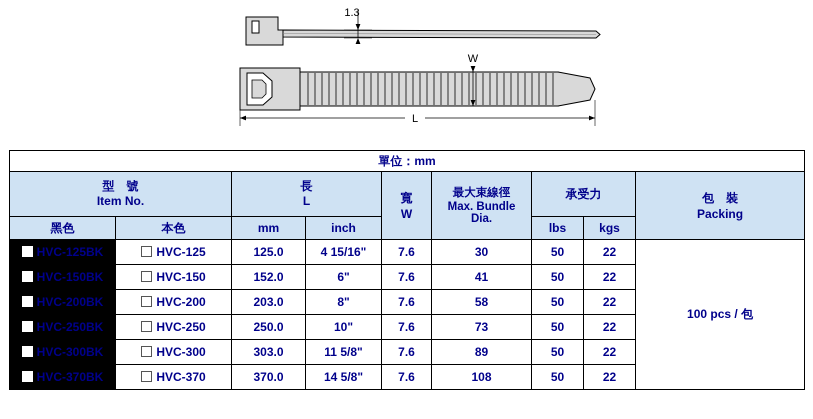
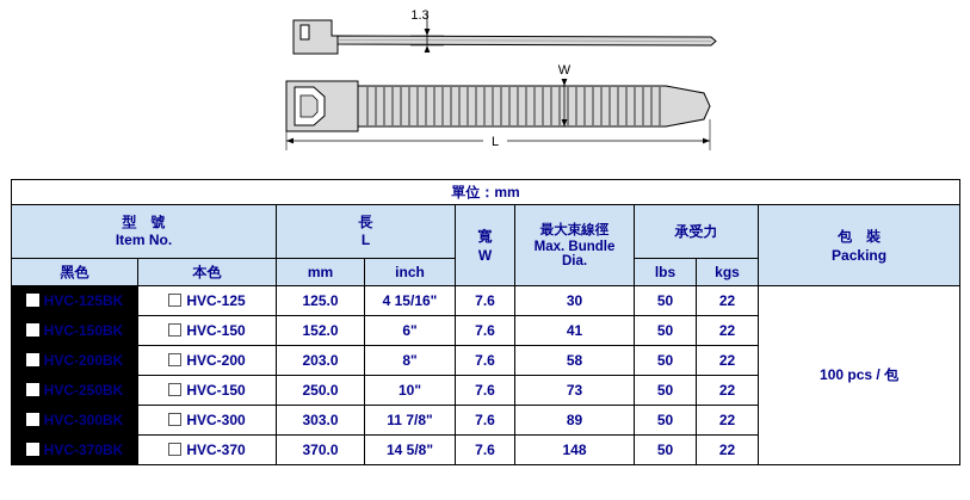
  1.3
  W
  L
  單位：mm
  型 號 Item No.	長 L	寬 W	最大束線徑 Max. Bundle Dia.	承受力	包 裝 Packing
  黑色	本色	mm	inch	lbs	kgs
  HVC-125BK	HVC-125	125.0	4 15/16"	7.6	30	50	22	100 pcs / 包
  HVC-150BK	HVC-150	152.0	6"	7.6	41	50	22
  HVC-200BK	HVC-200	203.0	8"	7.6	58	50	22
- HVC-250BK	HVC-250	250.0	10"	7.6	73	50	22
+ HVC-250BK	HVC-150	250.0	10"	7.6	73	50	22
- HVC-300BK	HVC-300	303.0	11 5/8"	7.6	89	50	22
+ HVC-300BK	HVC-300	303.0	11 7/8"	7.6	89	50	22
- HVC-370BK	HVC-370	370.0	14 5/8"	7.6	108	50	22
+ HVC-370BK	HVC-370	370.0	14 5/8"	7.6	148	50	22
